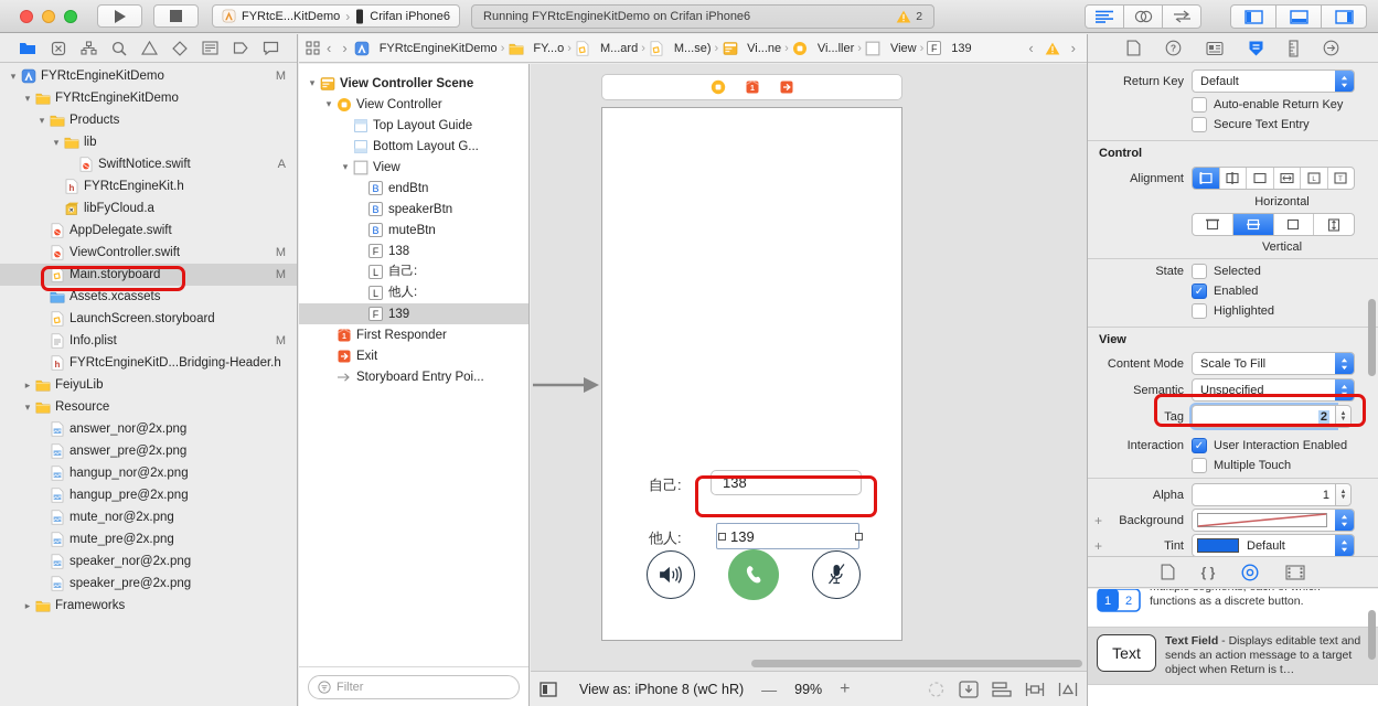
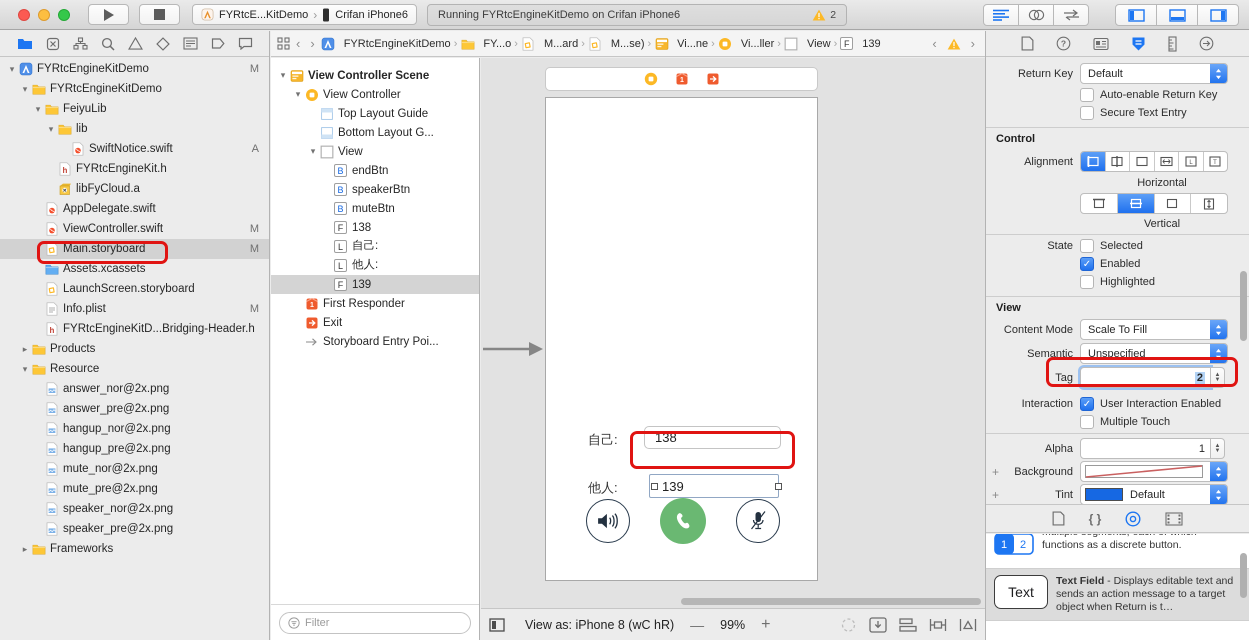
  FYRtcE...KitDemo
  ›
  Crifan iPhone6
  Running FYRtcEngineKitDemo on Crifan iPhone6
  2
  ▾
  FYRtcEngineKitDemo
  M
  ▾
  FYRtcEngineKitDemo
  ▾
- Products
+ FeiyuLib
  ▾
  lib
  SwiftNotice.swift
  A
  h
  FYRtcEngineKit.h
  libFyCloud.a
  AppDelegate.swift
  ViewController.swift
  M
  Main.storyboard
  M
  Assets.xcassets
  LaunchScreen.storyboard
  Info.plist
  M
  h
  FYRtcEngineKitD...Bridging-Header.h
  ▸
- FeiyuLib
+ Products
  ▾
  Resource
  answer_nor@2x.png
  answer_pre@2x.png
  hangup_nor@2x.png
  hangup_pre@2x.png
  mute_nor@2x.png
  mute_pre@2x.png
  speaker_nor@2x.png
  speaker_pre@2x.png
  ▸
  Frameworks
  ‹
  ›
  FYRtcEngineKitDemo
  ›
  FY...o
  ›
  M...ard
  ›
  M...se)
  ›
  Vi...ne
  ›
  Vi...ller
  ›
  View
  ›
  F
  139
  ‹
  ›
  ▾
  View Controller Scene
  ▾
  View Controller
  Top Layout Guide
  Bottom Layout G...
  ▾
  View
  B
  endBtn
  B
  speakerBtn
  B
  muteBtn
  F
  138
  L
  自己:
  L
  他人:
  F
  139
  First Responder
  Exit
  Storyboard Entry Poi...
  Filter
  自己:
  138
  他人:
  139
  View as: iPhone 8 (wC hR)
  —
  99%
  +
  ?
  Return Key
  Default
  Auto-enable Return Key
  Secure Text Entry
  Control
  Alignment
  Horizontal
  Vertical
  State
  Selected
  ✓
  Enabled
  Highlighted
  View
  Content Mode
  Scale To Fill
  Semantic
  Unspecified
  Tag
  2
  Interaction
  ✓
  User Interaction Enabled
  Multiple Touch
  Alpha
  1
  +
  Background
  +
  Tint
  Default
  { }
  1
  2
  Text
  Text Field - Displays editable text and sends an action message to a target object when Return is t…
